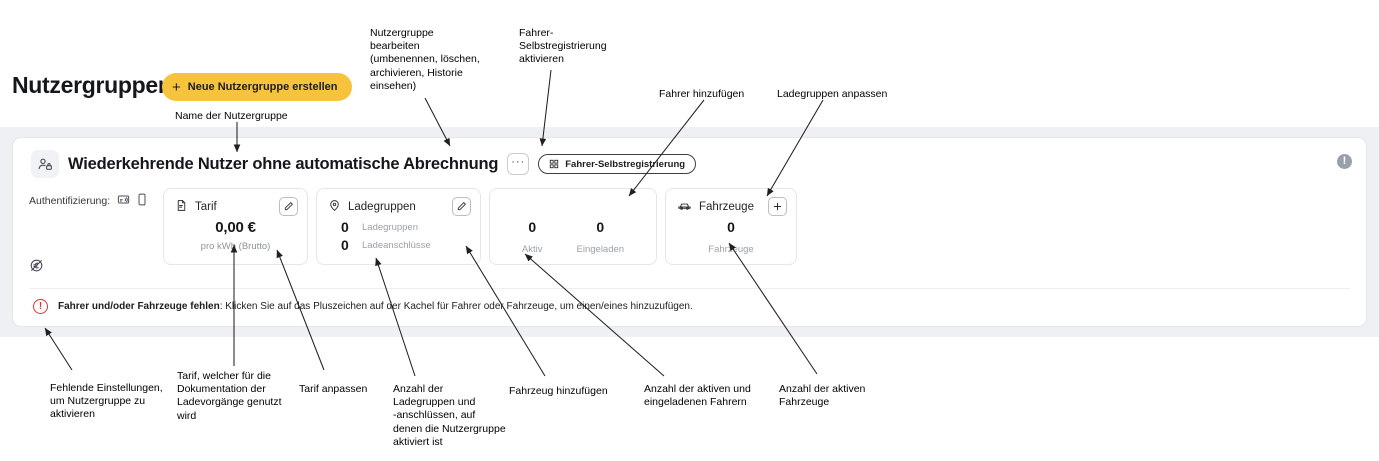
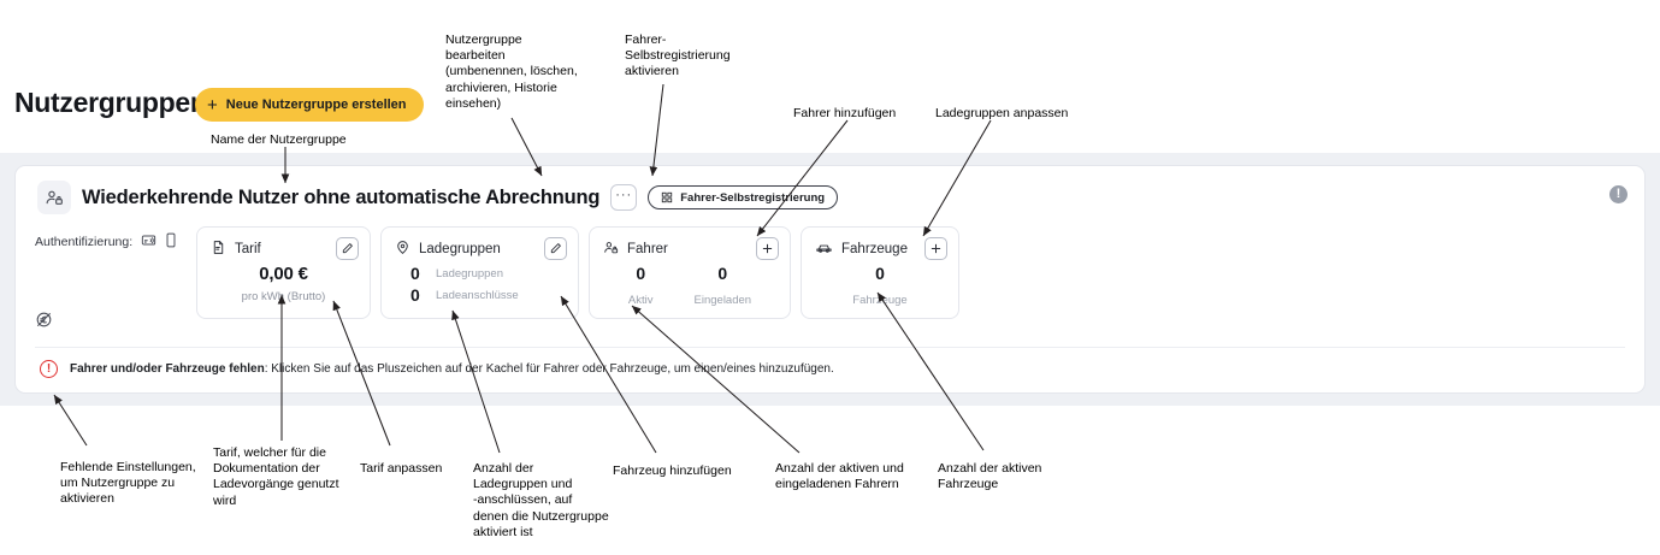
  Nutzergruppe
  +
  Neue Nutzergruppe erstellen
  Wiederkehrende Nutzer ohne automatische Abrechnung
  ···
  Fahrer-Selbstregistierung
  !
  Authentifizierung:
  Tarif
  0,00 €
  pro kWh (Brutto)
  Ladegruppen
  0
  Ladegruppen
  0
  Ladeanschlüsse
+ Fahrer
  0
  Aktiv
  0
  Eingeladen
  Fahrzeuge
  0
  Fahrzeuge
  !
  Fahrer und/oder Fahrzeuge fehlen: Klicken Sie auf das Pluszeichen auf der Kachel für Fahrer oder Fahrzeuge, um einen/eines hinzuzufügen.
  Name der Nutzergruppe
  Nutzergruppe
  bearbeiten
  (umbenennen, löschen,
  archivieren, Historie
  einsehen)
  Fahrer-
  Selbstregistrierung
  aktivieren
  Fahrer hinzufügen
  Ladegruppen anpassen
  Fehlende Einstellungen,
  um Nutzergruppe zu
  aktivieren
  Tarif, welcher für die
  Dokumentation der
  Ladevorgänge genutzt
  wird
  Tarif anpassen
  Anzahl der
  Ladegruppen und
  -anschlüssen, auf
  denen die Nutzergruppe
  aktiviert ist
  Fahrzeug hinzufügen
  Anzahl der aktiven und
  eingeladenen Fahrern
  Anzahl der aktiven
  Fahrzeuge
